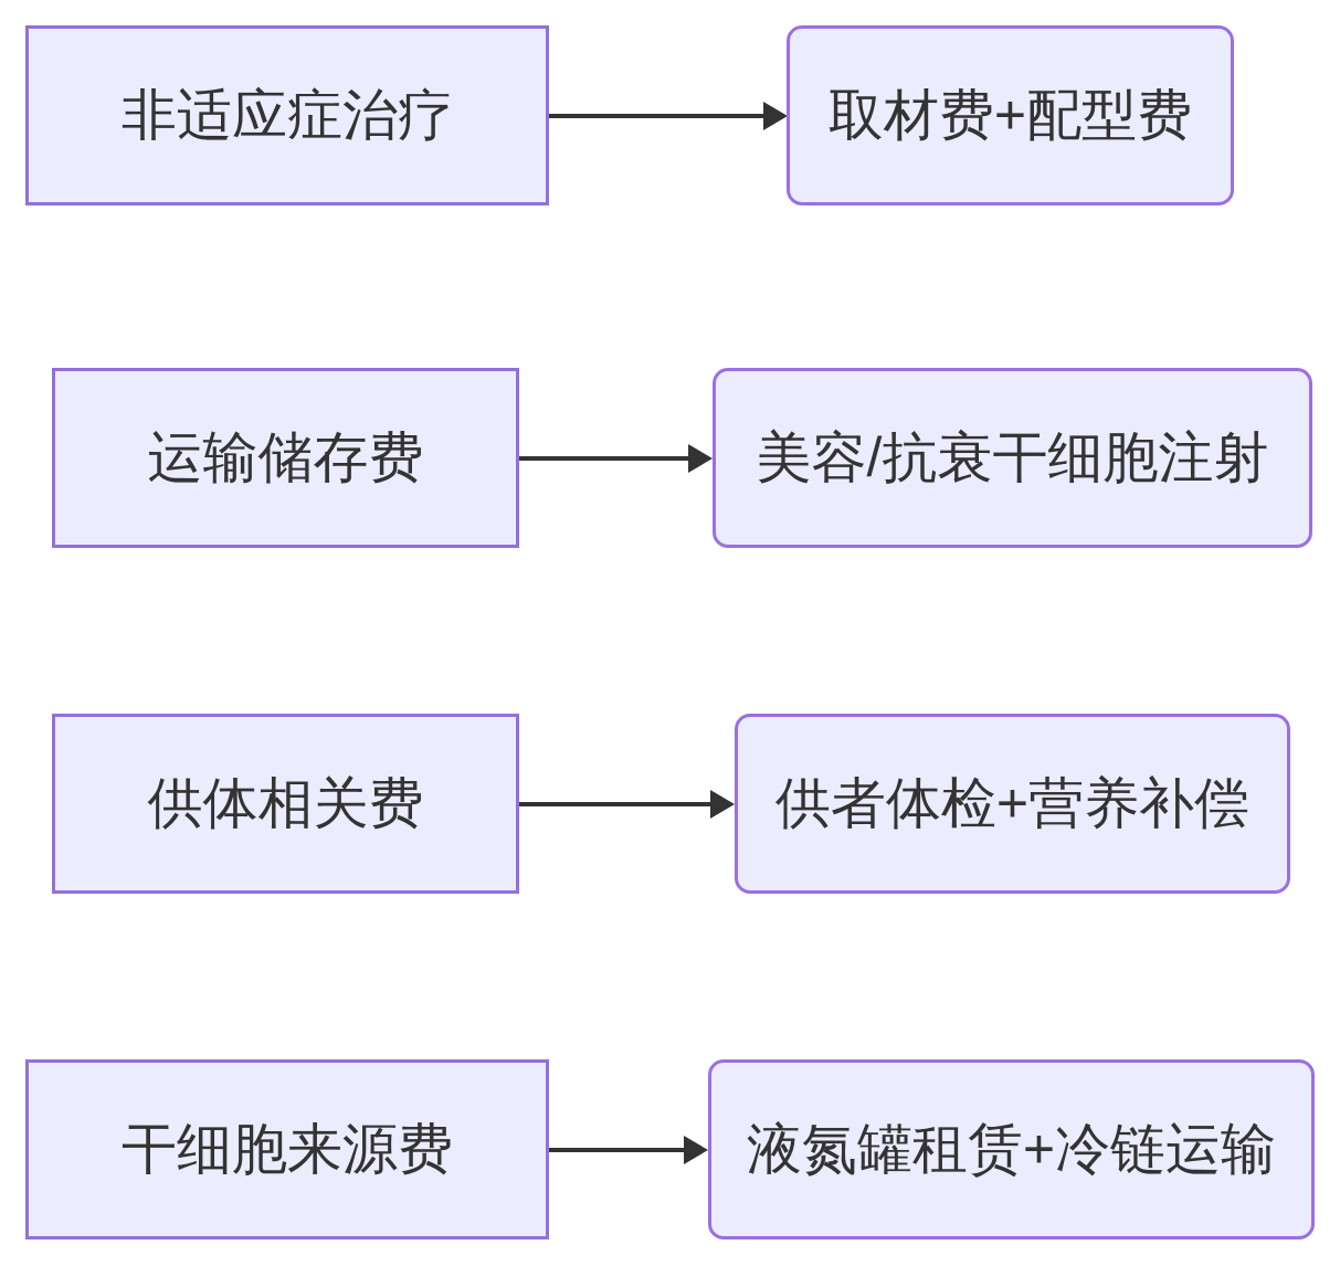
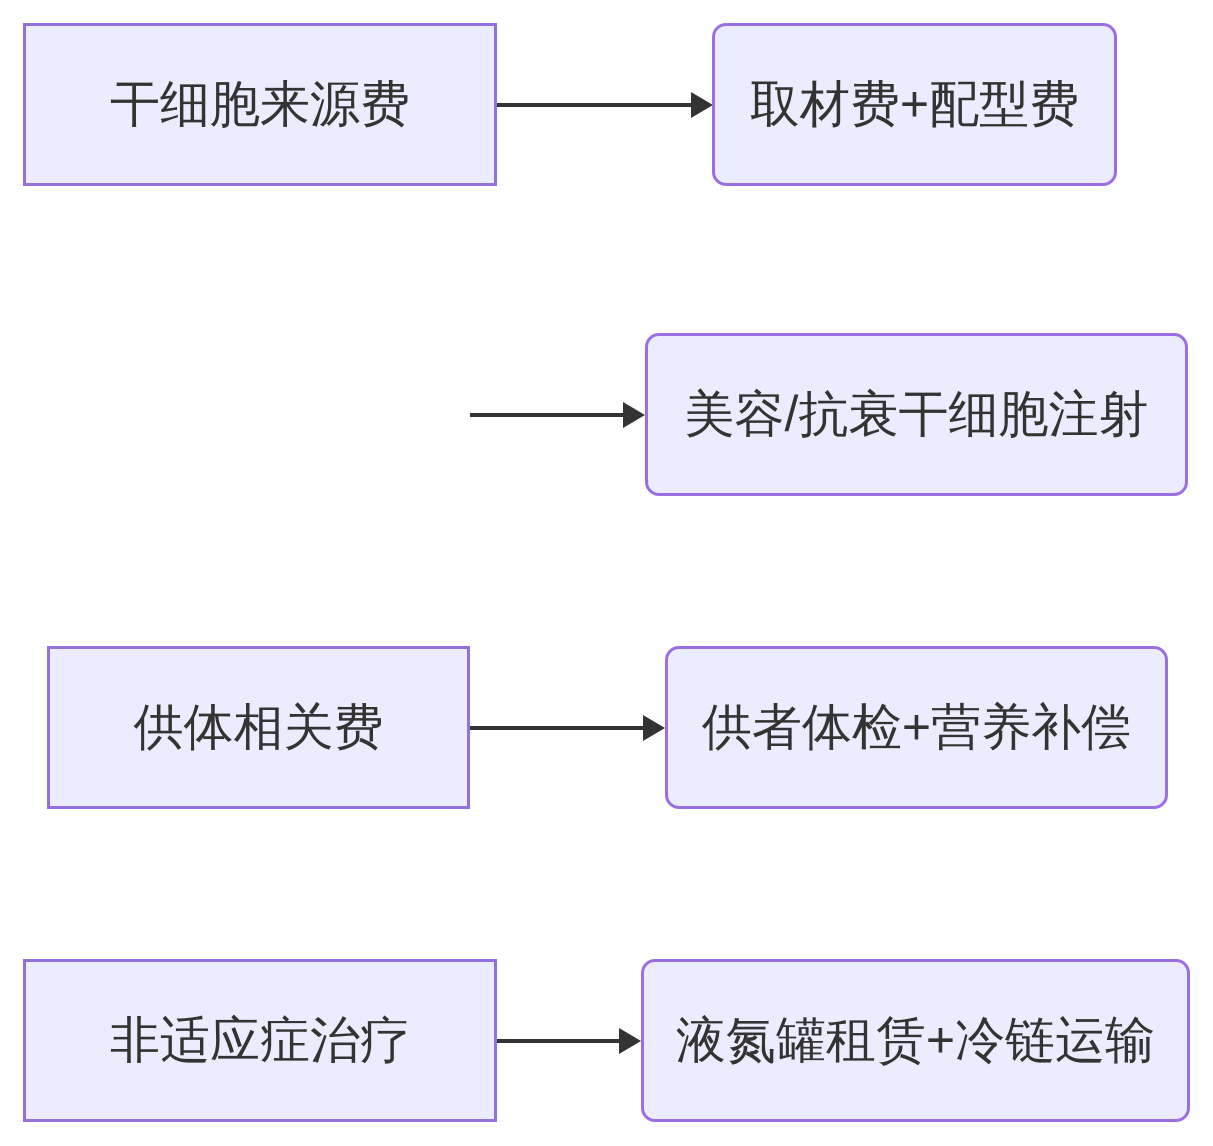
- 非适应症治疗
+ 干细胞来源费
  取材费+配型费
- 运输储存费
  美容/抗衰干细胞注射
  供体相关费
  供者体检+营养补偿
- 干细胞来源费
+ 非适应症治疗
  液氮罐租赁+冷链运输
